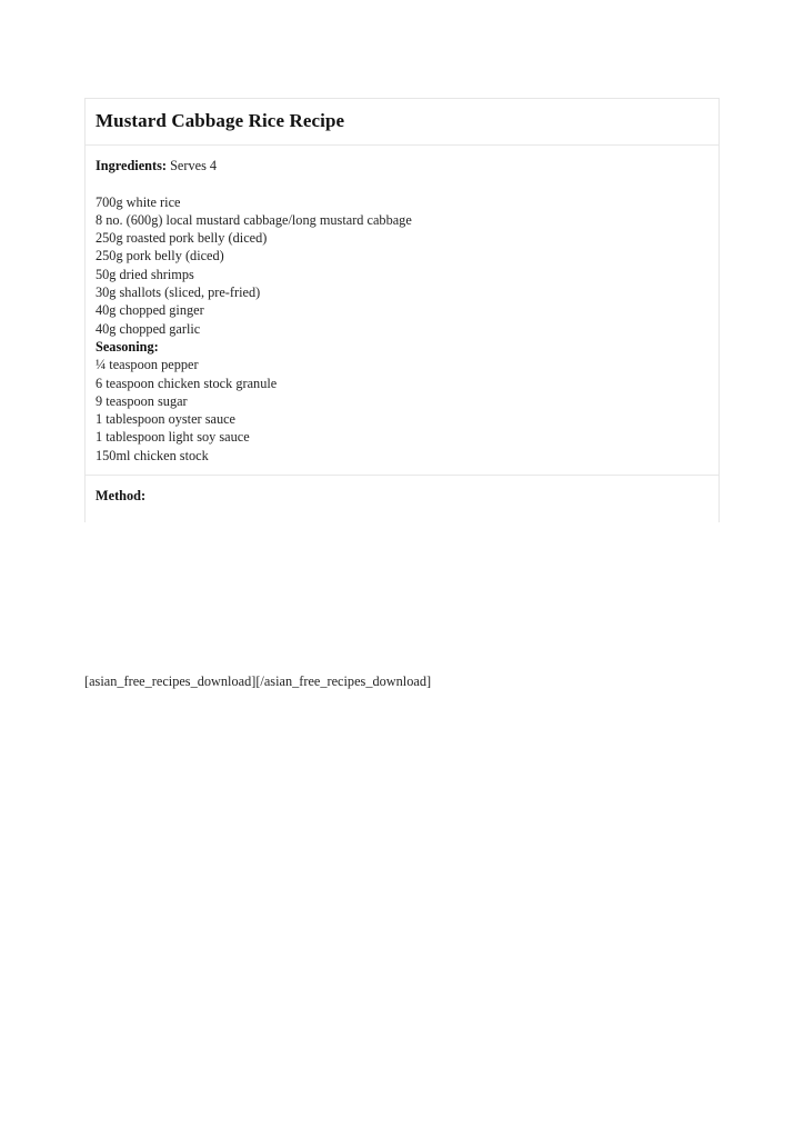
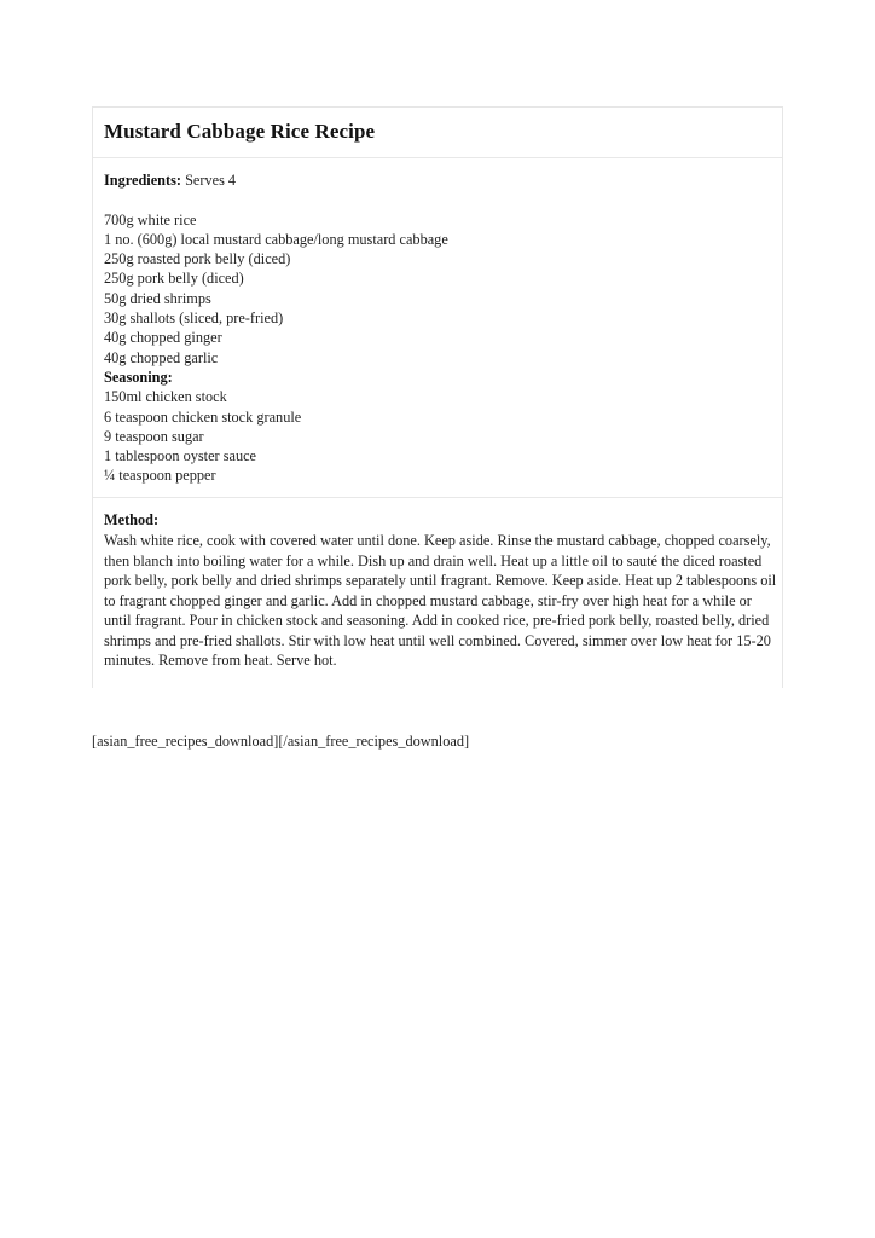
  Mustard Cabbage Rice Recipe
  Ingredients: Serves 4
  700g white rice
- 8 no. (600g) local mustard cabbage/long mustard cabbage
+ 1 no. (600g) local mustard cabbage/long mustard cabbage
  250g roasted pork belly (diced)
  250g pork belly (diced)
  50g dried shrimps
  30g shallots (sliced, pre-fried)
  40g chopped ginger
  40g chopped garlic
  Seasoning:
- ¼ teaspoon pepper
+ 150ml chicken stock
  6 teaspoon chicken stock granule
  9 teaspoon sugar
  1 tablespoon oyster sauce
- 1 tablespoon light soy sauce
- 150ml chicken stock
+ ¼ teaspoon pepper
  Method:
+ Wash white rice, cook with covered water until done. Keep aside. Rinse the mustard cabbage, chopped coarsely, then blanch into boiling water for a while. Dish up and drain well. Heat up a little oil to sauté the diced roasted pork belly, pork belly and dried shrimps separately until fragrant. Remove. Keep aside. Heat up 2 tablespoons oil to fragrant chopped ginger and garlic. Add in chopped mustard cabbage, stir-fry over high heat for a while or until fragrant. Pour in chicken stock and seasoning. Add in cooked rice, pre-fried pork belly, roasted belly, dried shrimps and pre-fried shallots. Stir with low heat until well combined. Covered, simmer over low heat for 15-20 minutes. Remove from heat. Serve hot.
  [asian_free_recipes_download][/asian_free_recipes_download]
